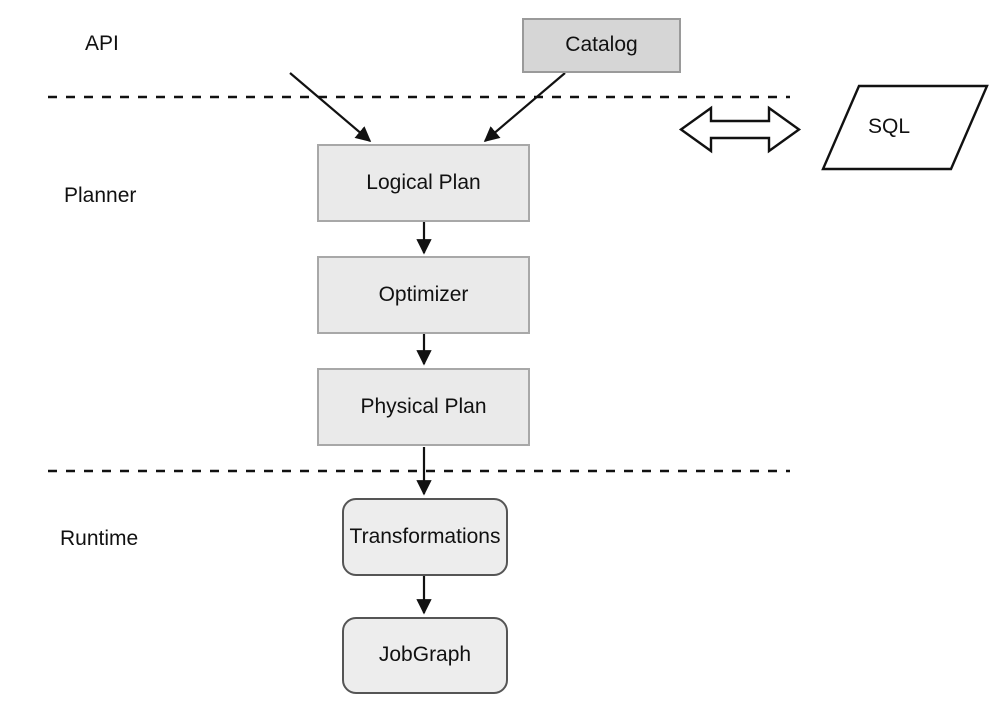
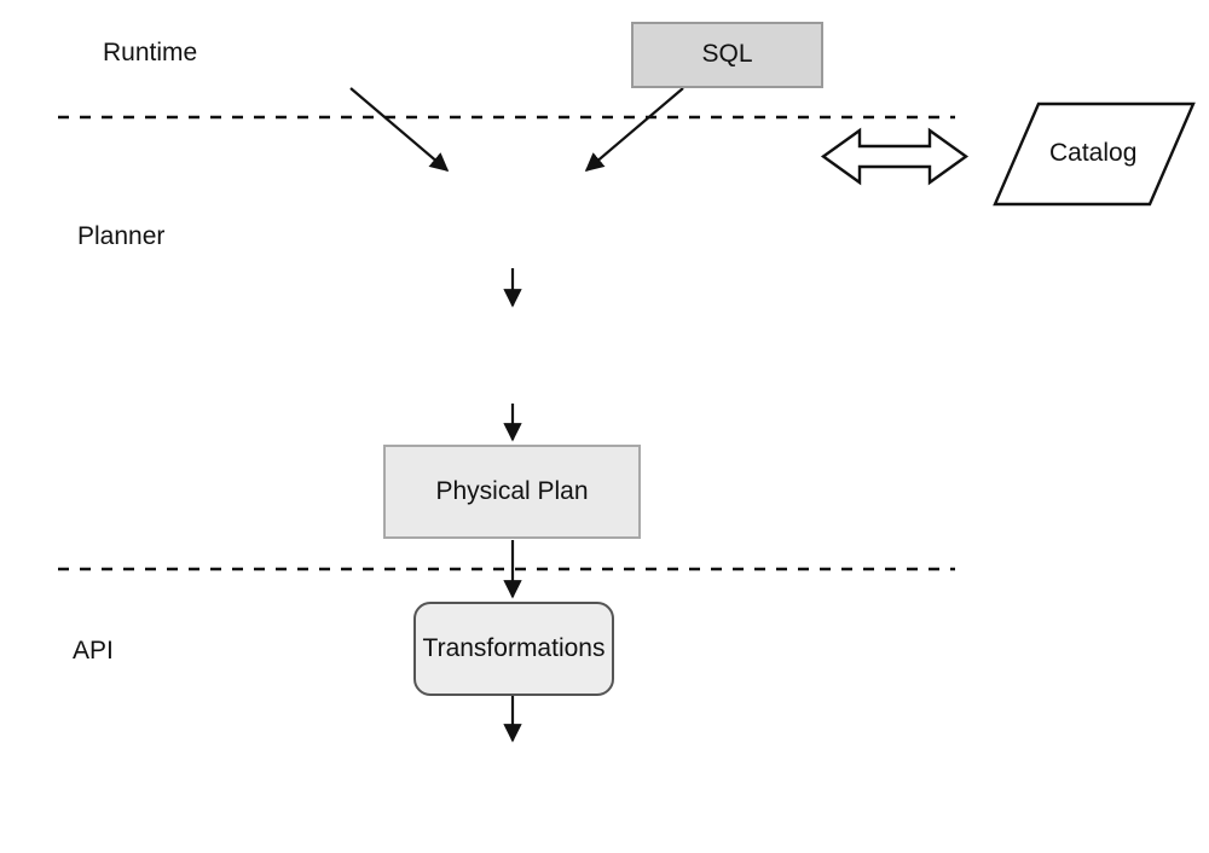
- API
+ Runtime
  Planner
- Runtime
+ API
- Catalog
+ SQL
- Logical Plan
- Optimizer
  Physical Plan
  Transformations
- JobGraph
- SQL
+ Catalog
